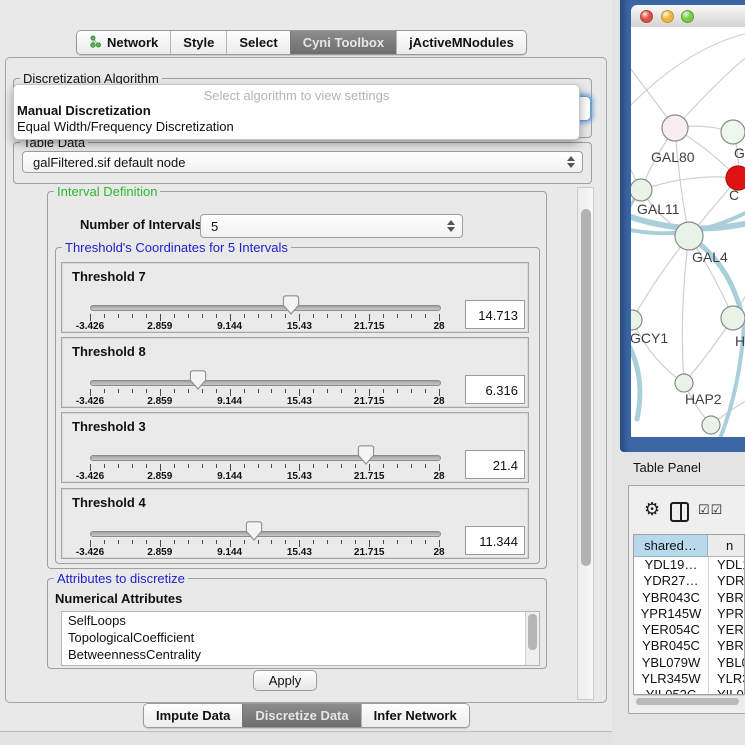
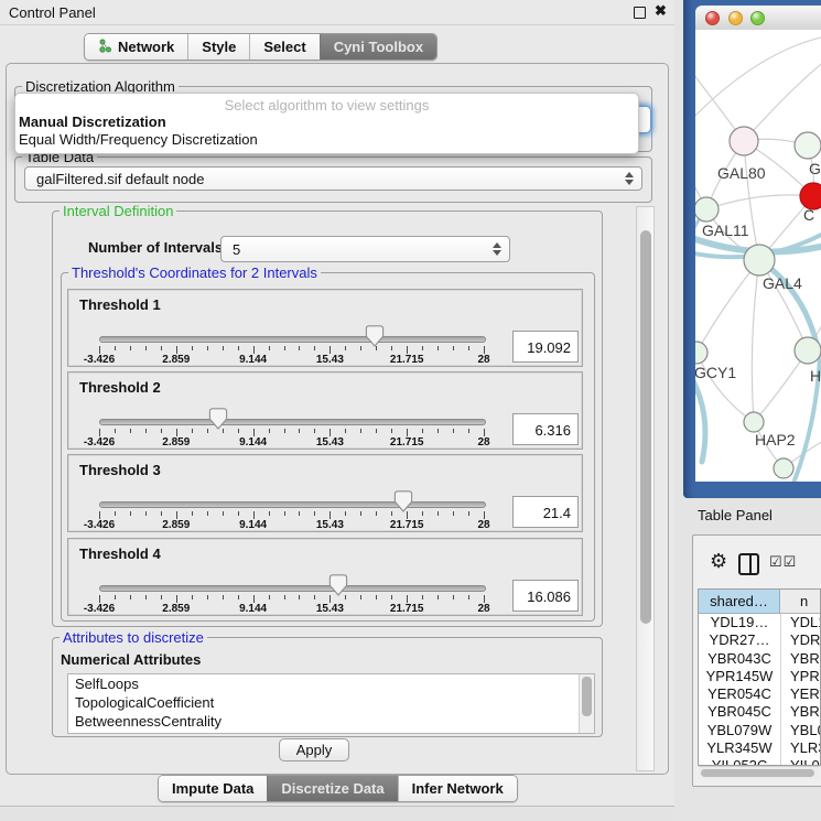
+ Control Panel
+ ✖
  Network
  Style
  Select
  Cyni Toolbox
- jActiveMNodules
  Discretization Algorithm
  Table Data
  galFiltered.sif default node
  Interval Definition
  Number of Intervals
  5
- Threshold's Coordinates for 5 Intervals
+ Threshold's Coordinates for 2 Intervals
- Threshold 7
+ Threshold 1
  -3.426
  2.859
  9.144
  15.43
  21.715
  28
- 14.713
+ 19.092
- Threshold 8
+ Threshold 2
  -3.426
  2.859
  9.144
  15.43
  21.715
  28
  6.316
  Threshold 3
  -3.426
  2.859
  9.144
  15.43
  21.715
  28
  21.4
  Threshold 4
  -3.426
  2.859
  9.144
  15.43
  21.715
  28
- 11.344
+ 16.086
  Attributes to discretize
  Numerical Attributes
  SelfLoops
  TopologicalCoefficient
  BetweennessCentrality
  Apply
  Impute Data
  Discretize Data
  Infer Network
  Select algorithm to view settings
  Manual Discretization
  Equal Width/Frequency Discretization
  GAL80
  C
  GAL11
  GAL4
  GCY1
  H
  HAP2
  Table Panel
  ⚙
  ☑☑
  shared…
  n
  YDL19…
  YDL
  YDR27…
  YDR
  YBR043C
  YBR
  YPR145W
  YPR
  YER054C
  YER
  YBR045C
  YBR
  YBL079W
  YBL
  YLR345W
  YLR
